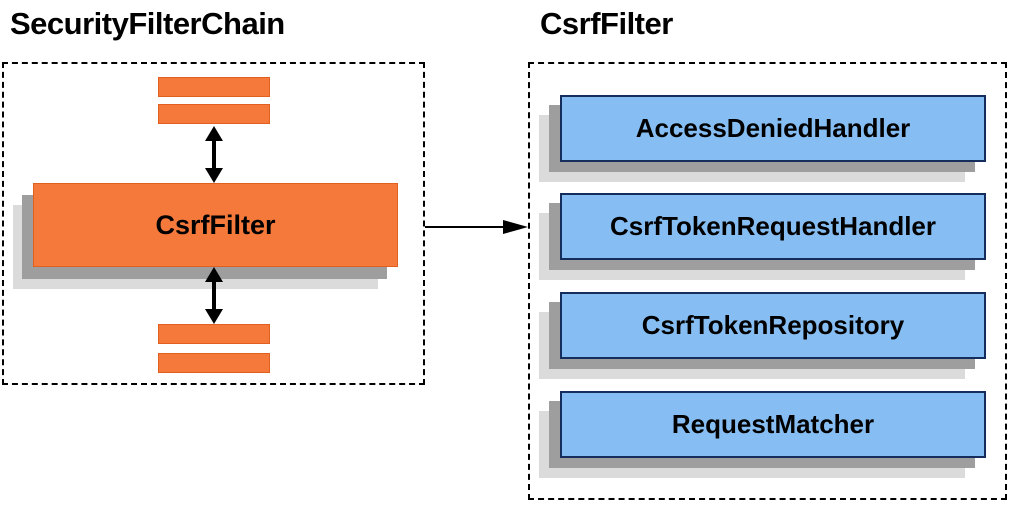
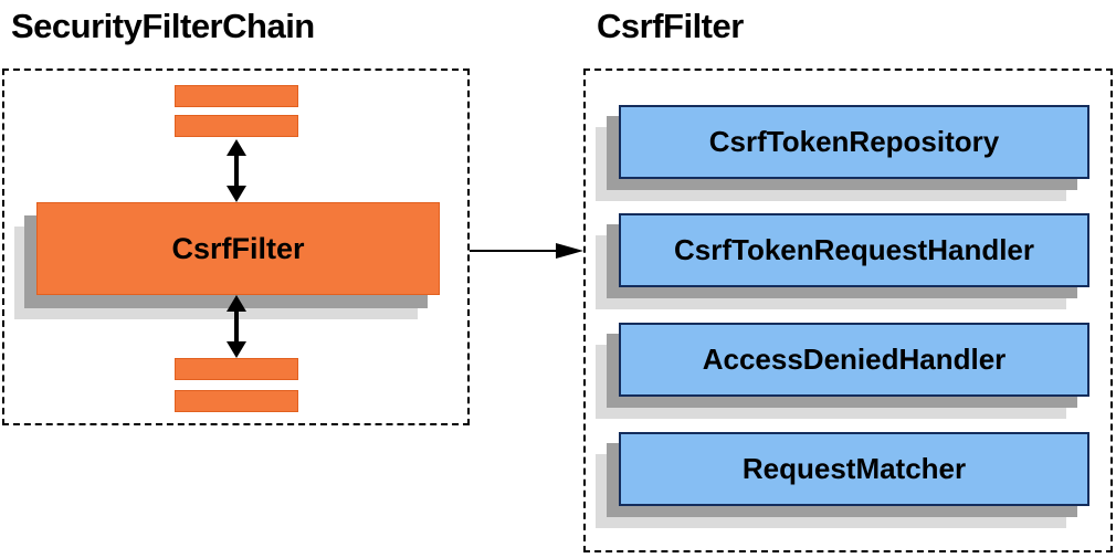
  SecurityFilterChain
  CsrfFilter
  CsrfFilter
- AccessDeniedHandler
+ CsrfTokenRepository
  CsrfTokenRequestHandler
- CsrfTokenRepository
+ AccessDeniedHandler
  RequestMatcher
